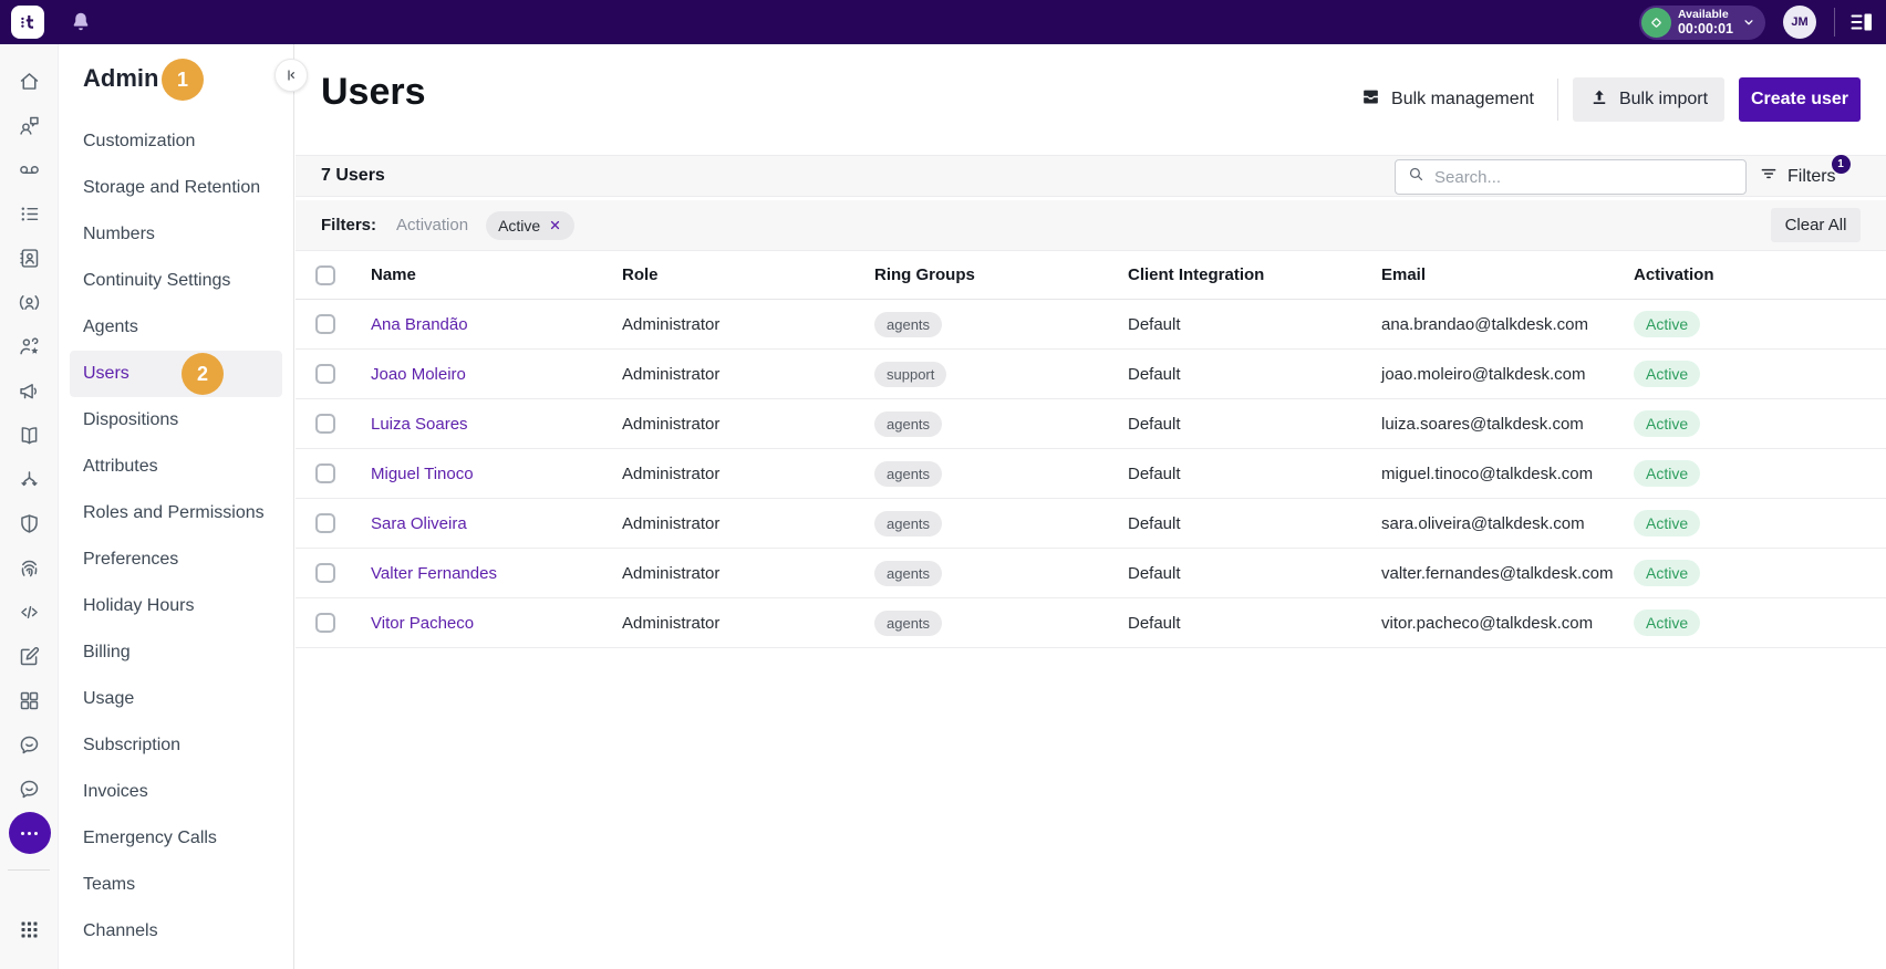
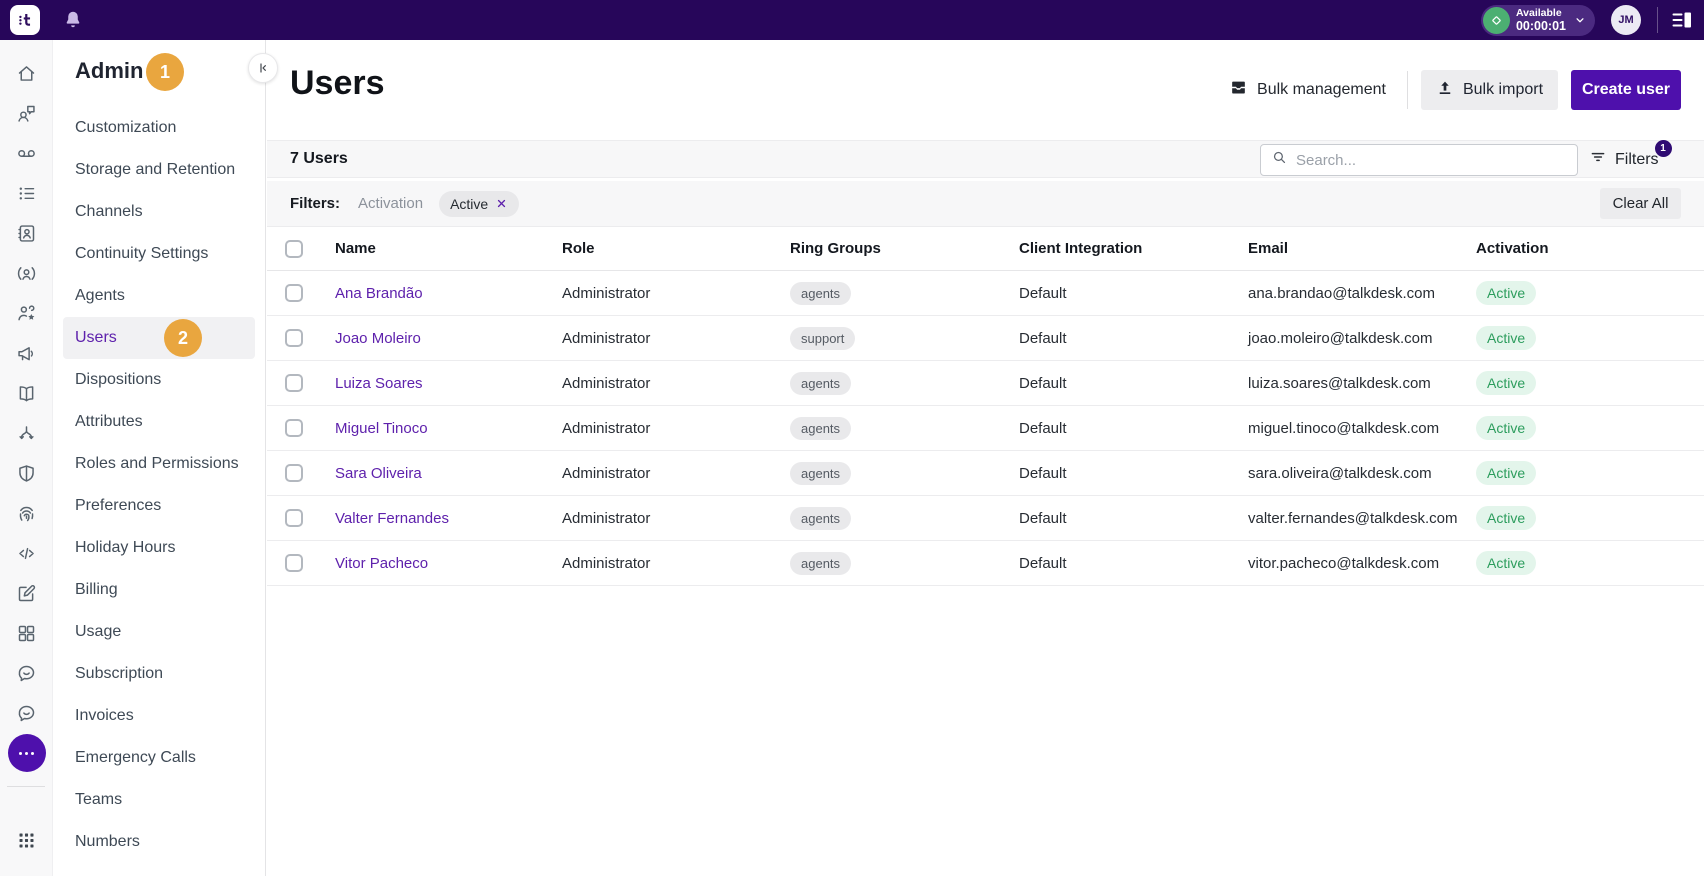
  Available
  00:00:01
  JM
  Admin
  1
  Customization
  Storage and Retention
- Numbers
+ Channels
  Continuity Settings
  Agents
  Users
  2
  Dispositions
  Attributes
  Roles and Permissions
  Preferences
  Holiday Hours
  Billing
  Usage
  Subscription
  Invoices
  Emergency Calls
  Teams
- Channels
+ Numbers
  Users
  Bulk management
  Bulk import
  Create user
  7 Users
  Search...
  Filters
  1
  Filters:
  Activation
  Active
  Clear All
  Name
  Role
  Ring Groups
  Client Integration
  Email
  Activation
  Ana Brandão
  Administrator
  agents
  Default
  ana.brandao@talkdesk.com
  Active
  Joao Moleiro
  Administrator
  support
  Default
  joao.moleiro@talkdesk.com
  Active
  Luiza Soares
  Administrator
  agents
  Default
  luiza.soares@talkdesk.com
  Active
  Miguel Tinoco
  Administrator
  agents
  Default
  miguel.tinoco@talkdesk.com
  Active
  Sara Oliveira
  Administrator
  agents
  Default
  sara.oliveira@talkdesk.com
  Active
  Valter Fernandes
  Administrator
  agents
  Default
  valter.fernandes@talkdesk.com
  Active
  Vitor Pacheco
  Administrator
  agents
  Default
  vitor.pacheco@talkdesk.com
  Active
